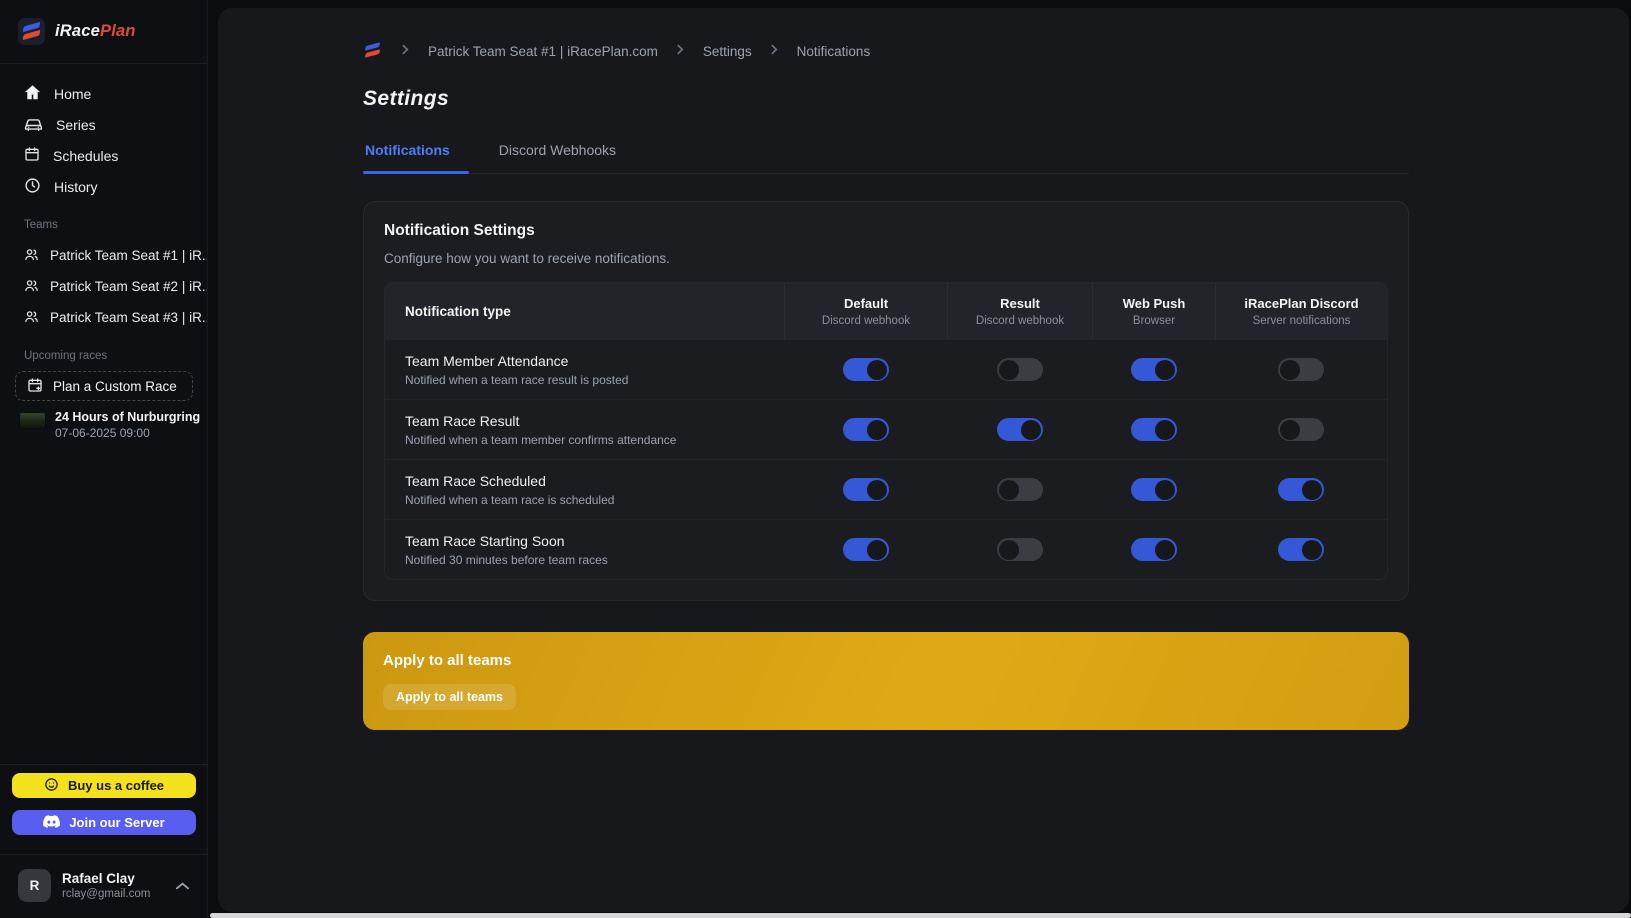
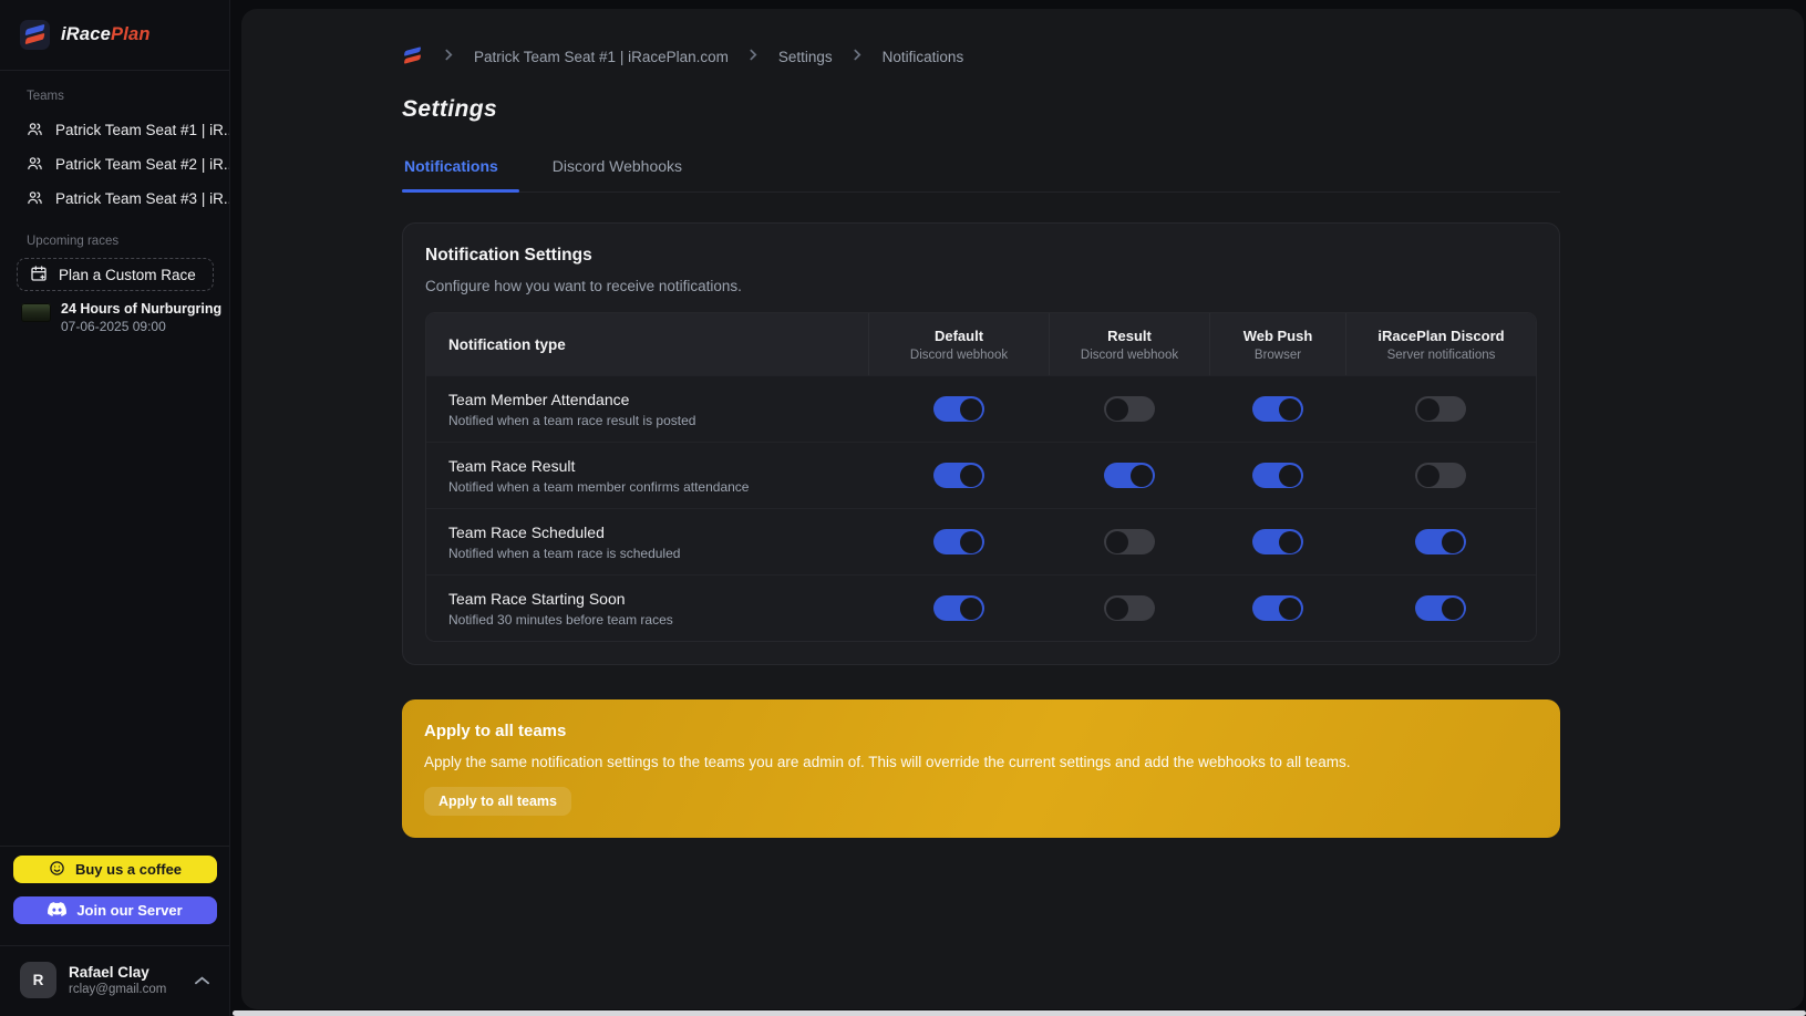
  iRacePlan
- Home
- Series
- Schedules
- History
  Teams
  Patrick Team Seat #1 | iR.
  Patrick Team Seat #2 | iR.
  Patrick Team Seat #3 | iR.
  Upcoming races
  Plan a Custom Race
  24 Hours of Nurburgring
  07-06-2025 09:00
  Buy us a coffee
  Join our Server
  R
  Rafael Clay
  rclay@gmail.com
  Patrick Team Seat #1 | iRacePlan.com
  Settings
  Notifications
  Settings
  Notifications
  Discord Webhooks
  Notification Settings
  Configure how you want to receive notifications.
  Notification type
  Default
  Discord webhook
  Result
  Discord webhook
  Web Push
  Browser
  iRacePlan Discord
  Server notifications
  Team Member Attendance
  Notified when a team race result is posted
  Team Race Result
  Notified when a team member confirms attendance
  Team Race Scheduled
  Notified when a team race is scheduled
  Team Race Starting Soon
  Notified 30 minutes before team races
  Apply to all teams
+ Apply the same notification settings to the teams you are admin of. This will override the current settings and add the webhooks to all teams.
  Apply to all teams
